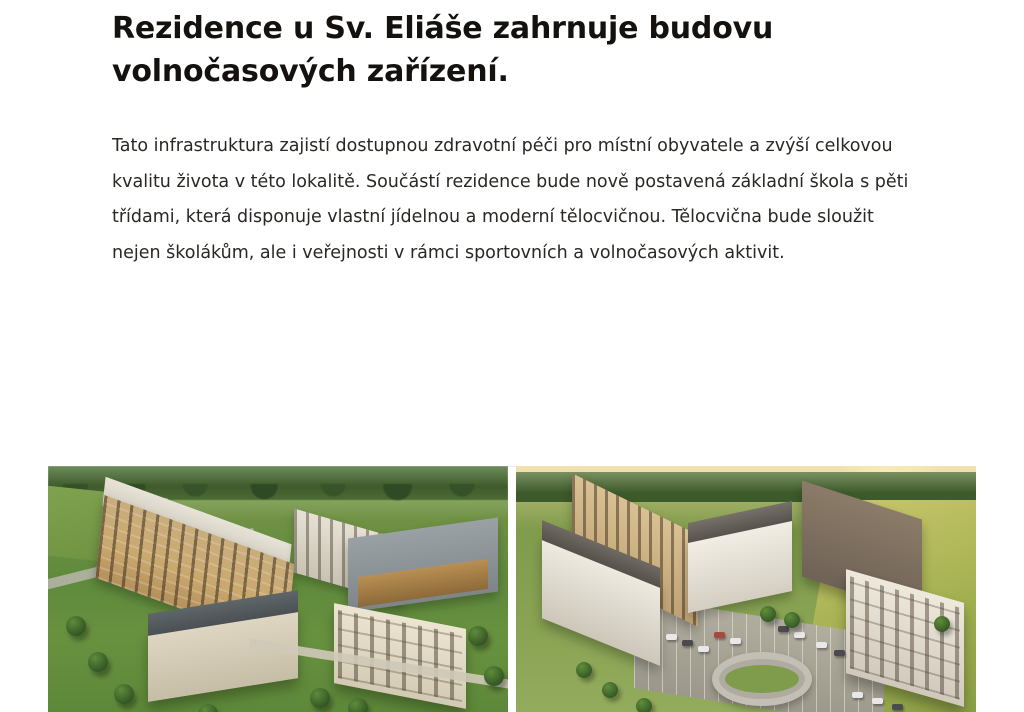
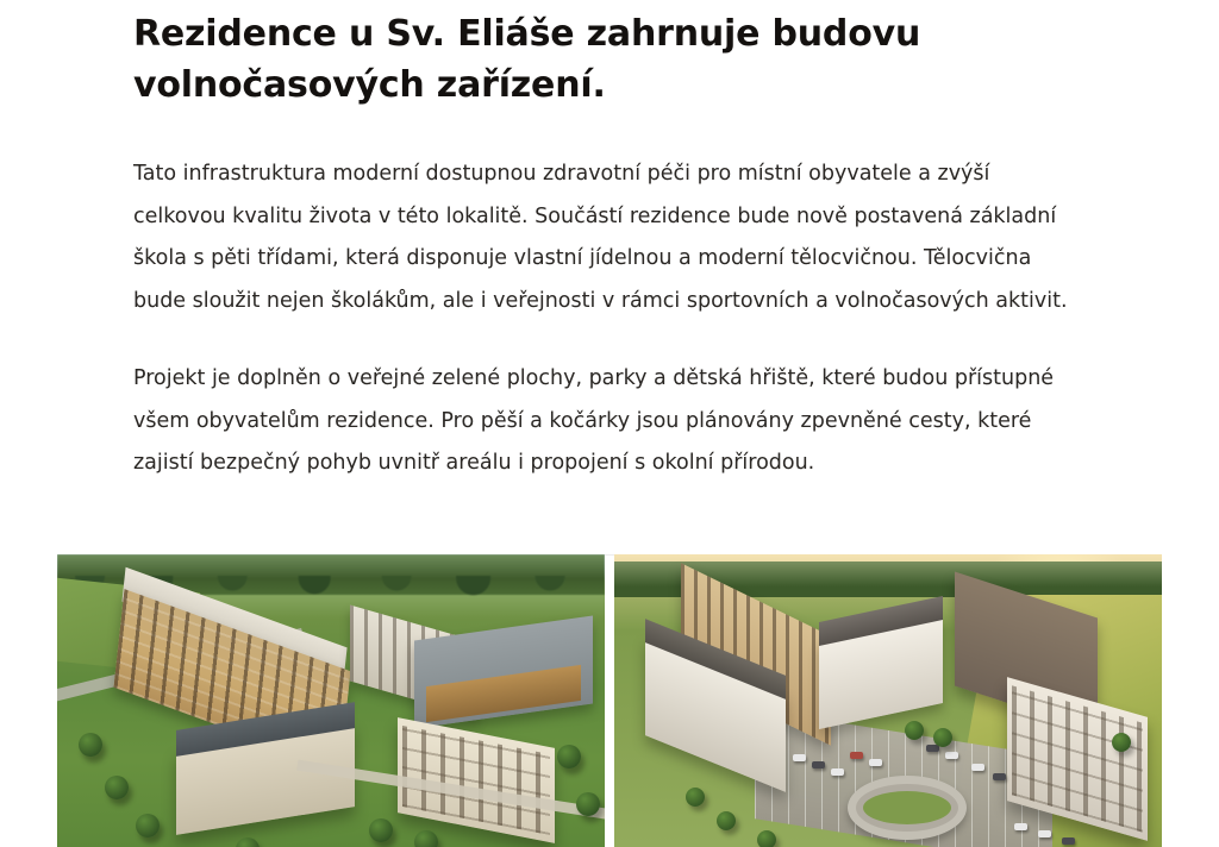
  Rezidence u Sv. Eliáše zahrnuje budovu volnočasových zařízení.
- Tato infrastruktura zajistí dostupnou zdravotní péči pro místní obyvatele a zvýší celkovou kvalitu života v této lokalitě. Součástí rezidence bude nově postavená základní škola s pěti třídami, která disponuje vlastní jídelnou a moderní tělocvičnou. Tělocvična bude sloužit nejen školákům, ale i veřejnosti v rámci sportovních a volnočasových aktivit.
+ Tato infrastruktura moderní dostupnou zdravotní péči pro místní obyvatele a zvýší celkovou kvalitu života v této lokalitě. Součástí rezidence bude nově postavená základní škola s pěti třídami, která disponuje vlastní jídelnou a moderní tělocvičnou. Tělocvična bude sloužit nejen školákům, ale i veřejnosti v rámci sportovních a volnočasových aktivit.
+ Projekt je doplněn o veřejné zelené plochy, parky a dětská hřiště, které budou přístupné všem obyvatelům rezidence. Pro pěší a kočárky jsou plánovány zpevněné cesty, které zajistí bezpečný pohyb uvnitř areálu i propojení s okolní přírodou.
